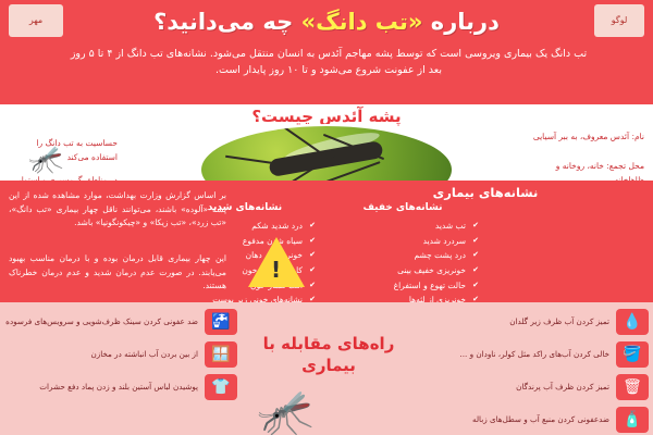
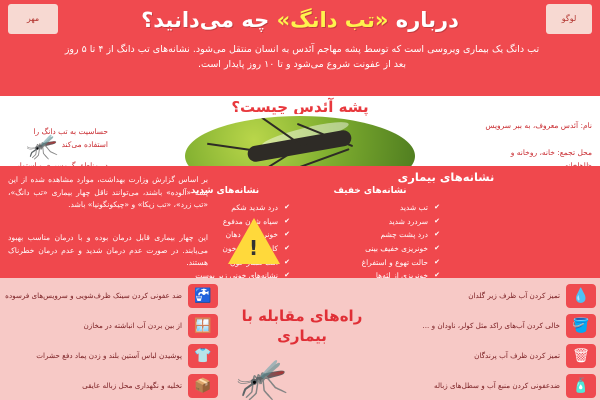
  لوگو
  مهر
  درباره «تب دانگ» چه می‌دانید؟
  تب دانگ یک بیماری ویروسی است که توسط پشه مهاجم آئدس به انسان منتقل می‌شود. نشانه‌های تب دانگ از ۴ تا ۵ روز بعد از عفونت شروع می‌شود و تا ۱۰ روز پایدار است.
  پشه آئدس چیست؟
- نام: آئدس معروف، به ببر آسیایی
+ نام: آئدس معروف، به ببر سرویس
  محل تجمع: خانه، روخانه و ظاهاخانه
  حساسیت به تب دانگ را استفاده می‌کند
  🦟
  نشانه‌های بیماری
  نشانه‌های شدید
  نشانه‌های خفیف
  درد شدید شکم
  سیاه شدن مدفوع
  خونریز از دهان
  کاهش پلات خون
  افت فشار خون
  نشانه‌های خونی زیر پوست
  تب شدید
  سردرد شدید
  درد پشت چشم
  خونریزی خفیف بینی
  حالت تهوع و استفراغ
  خونریزی از لثه‌ها
  بر اساس گزارش وزارت بهداشت، موارد مشاهده شده از این پشه «آلوده» باشند، می‌توانند ناقل چهار بیماری «تب دانگ»، «تب زرد»، «تب زیکا» و «چیکونگونیا» باشد.
  این چهار بیماری قابل درمان بوده و با درمان مناسب بهبود می‌یابند. در صورت عدم درمان شدید و عدم درمان خطرناک هستند.
  !
  راه‌های مقابله با بیماری
  🦟
  💧
  تمیز کردن آب ظرف زیر گلدان
  🪣
  خالی کردن آب‌های راکد مثل کولر، ناودان و ...
  🗑
  تمیز کردن ظرف آب پرندگان
  🧴
  ضدعفونی کردن منبع آب و سطل‌های زباله
  🚰
  ضد عفونی کردن سینک ظرف‌شویی و سرویس‌های فرسوده
  🪟
  از بین بردن آب انباشته در مخازن
  👕
  پوشیدن لباس آستین بلند و زدن پماد دفع حشرات
+ 📦
+ تخلیه و نگهداری محل زباله عایقی
